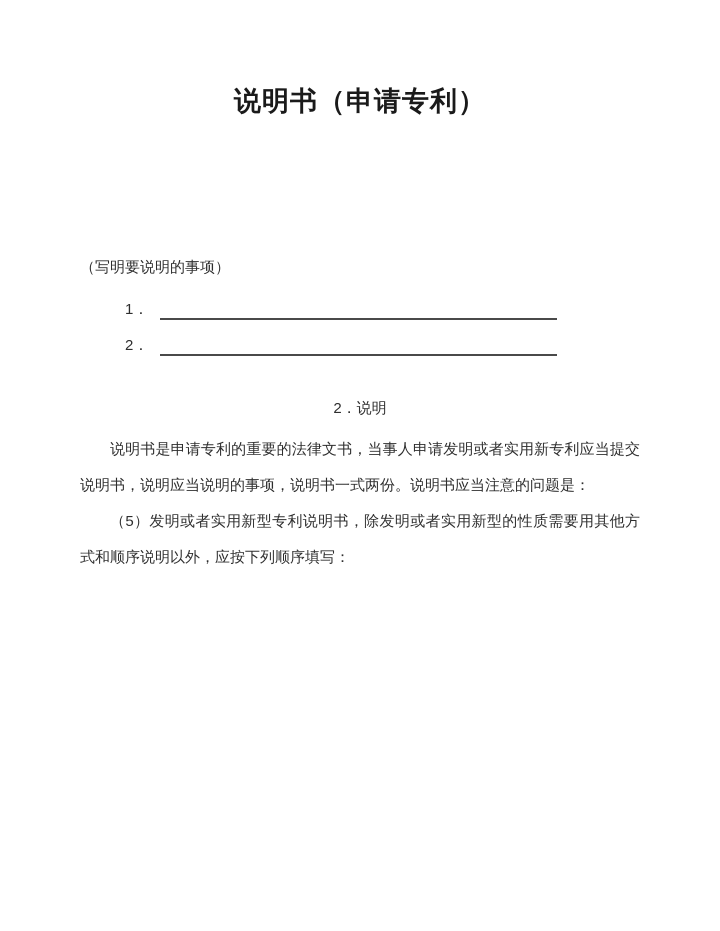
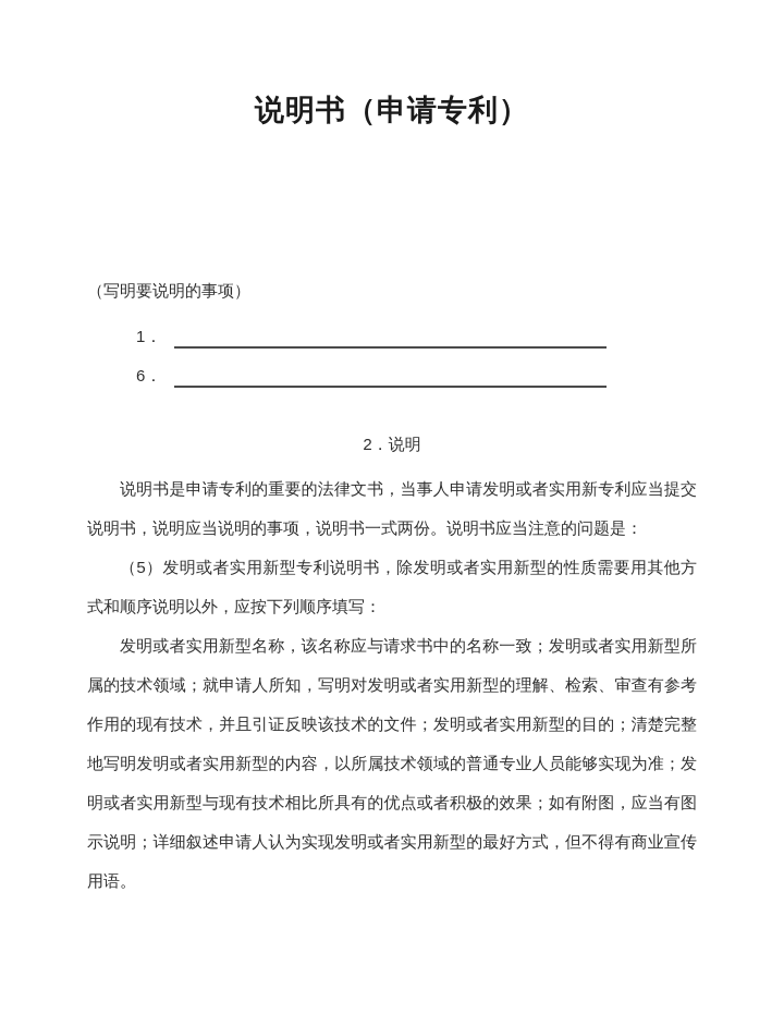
  说明书（申请专利）
  （写明要说明的事项）
  1．
- 2．
+ 6．
  2．说明
  说明书是申请专利的重要的法律文书，当事人申请发明或者实用新专利应当提交说明书，说明应当说明的事项，说明书一式两份。说明书应当注意的问题是：
  （5）发明或者实用新型专利说明书，除发明或者实用新型的性质需要用其他方式和顺序说明以外，应按下列顺序填写：
+ 发明或者实用新型名称，该名称应与请求书中的名称一致；发明或者实用新型所属的技术领域；就申请人所知，写明对发明或者实用新型的理解、检索、审查有参考作用的现有技术，并且引证反映该技术的文件；发明或者实用新型的目的；清楚完整地写明发明或者实用新型的内容，以所属技术领域的普通专业人员能够实现为准；发明或者实用新型与现有技术相比所具有的优点或者积极的效果；如有附图，应当有图示说明；详细叙述申请人认为实现发明或者实用新型的最好方式，但不得有商业宣传用语。
